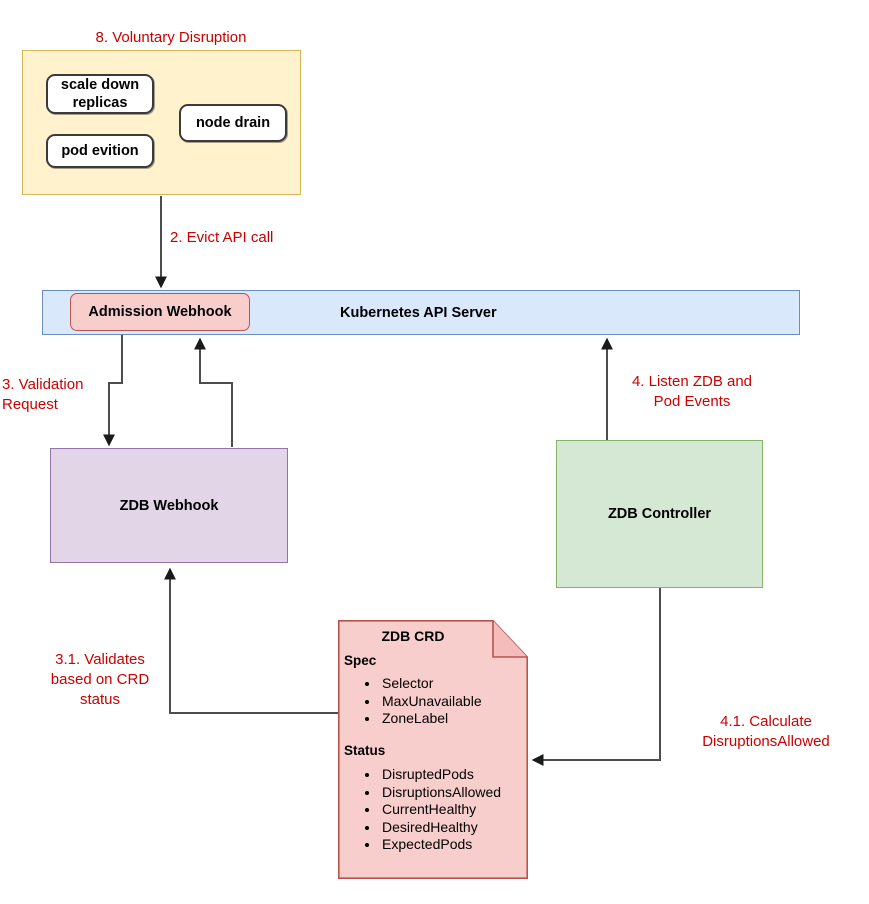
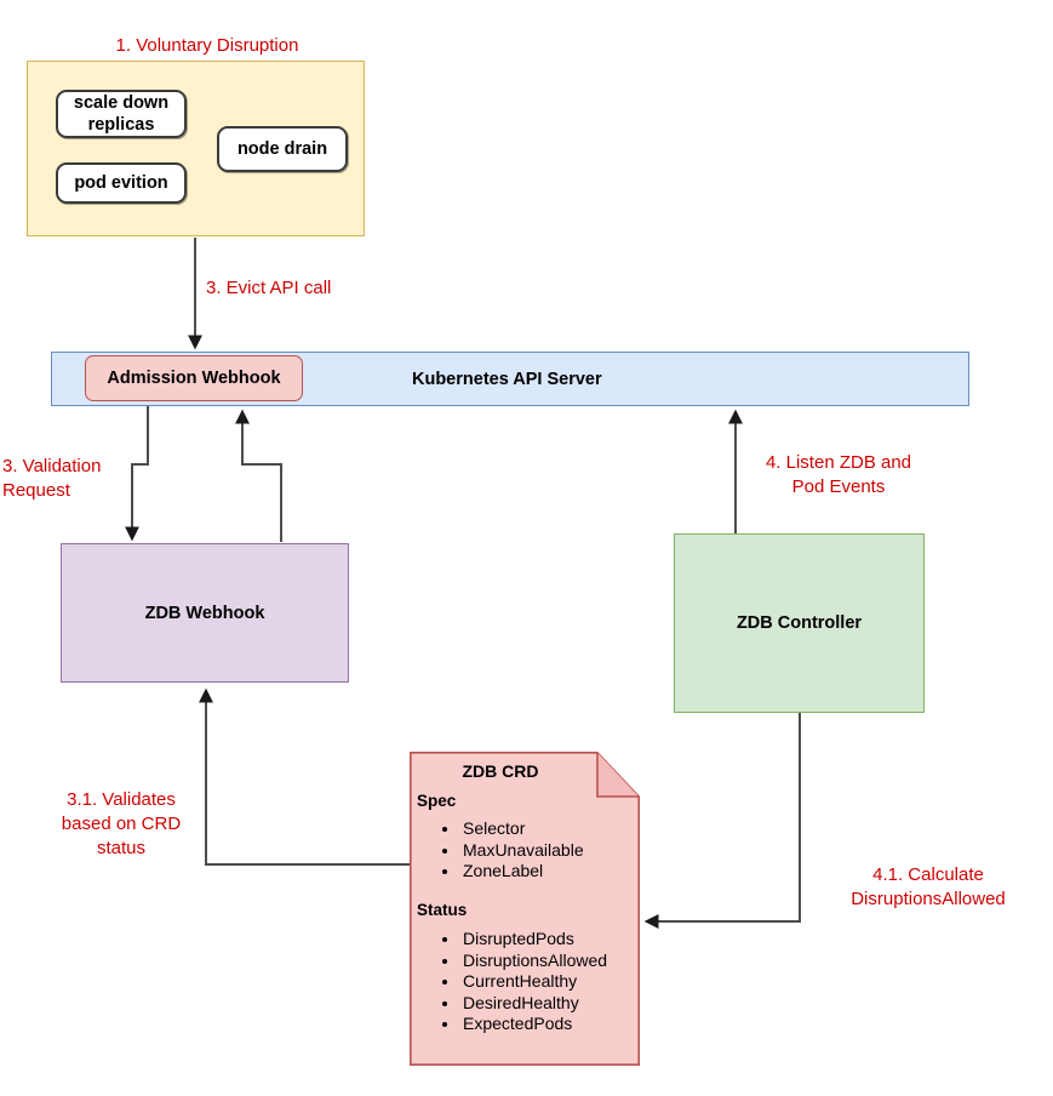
- 8. Voluntary Disruption
+ 1. Voluntary Disruption
- 2. Evict API call
+ 3. Evict API call
  3. Validation
  Request
  3.1. Validates
  based on CRD
  status
  4. Listen ZDB and
  Pod Events
  4.1. Calculate
  DisruptionsAllowed
  scale down replicas
  pod evition
  node drain
  Kubernetes API Server
  Admission Webhook
  ZDB Webhook
  ZDB Controller
  ZDB CRD
  Spec
  Selector
  MaxUnavailable
  ZoneLabel
  Status
  DisruptedPods
  DisruptionsAllowed
  CurrentHealthy
  DesiredHealthy
  ExpectedPods
